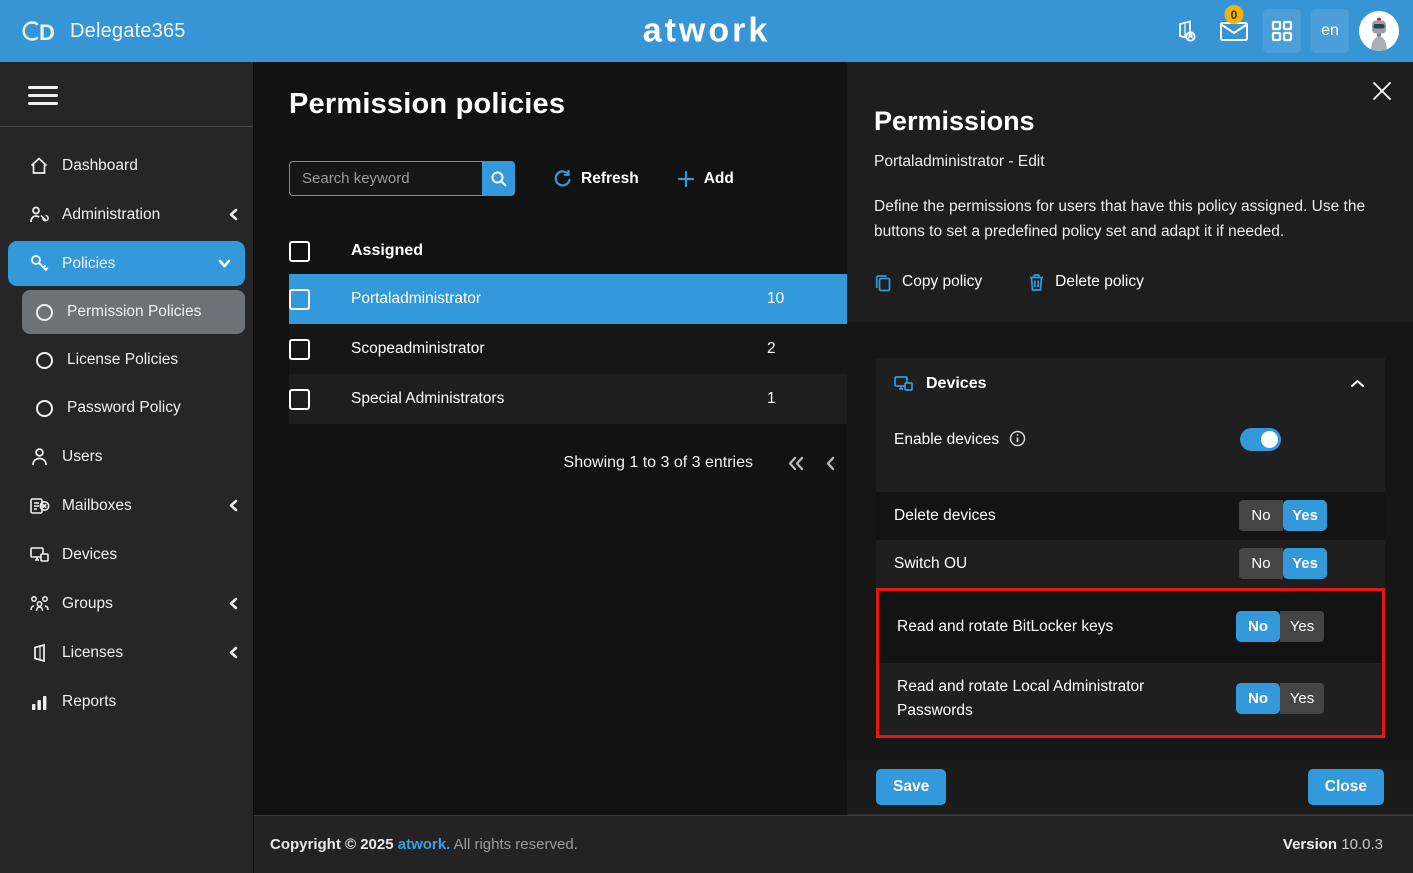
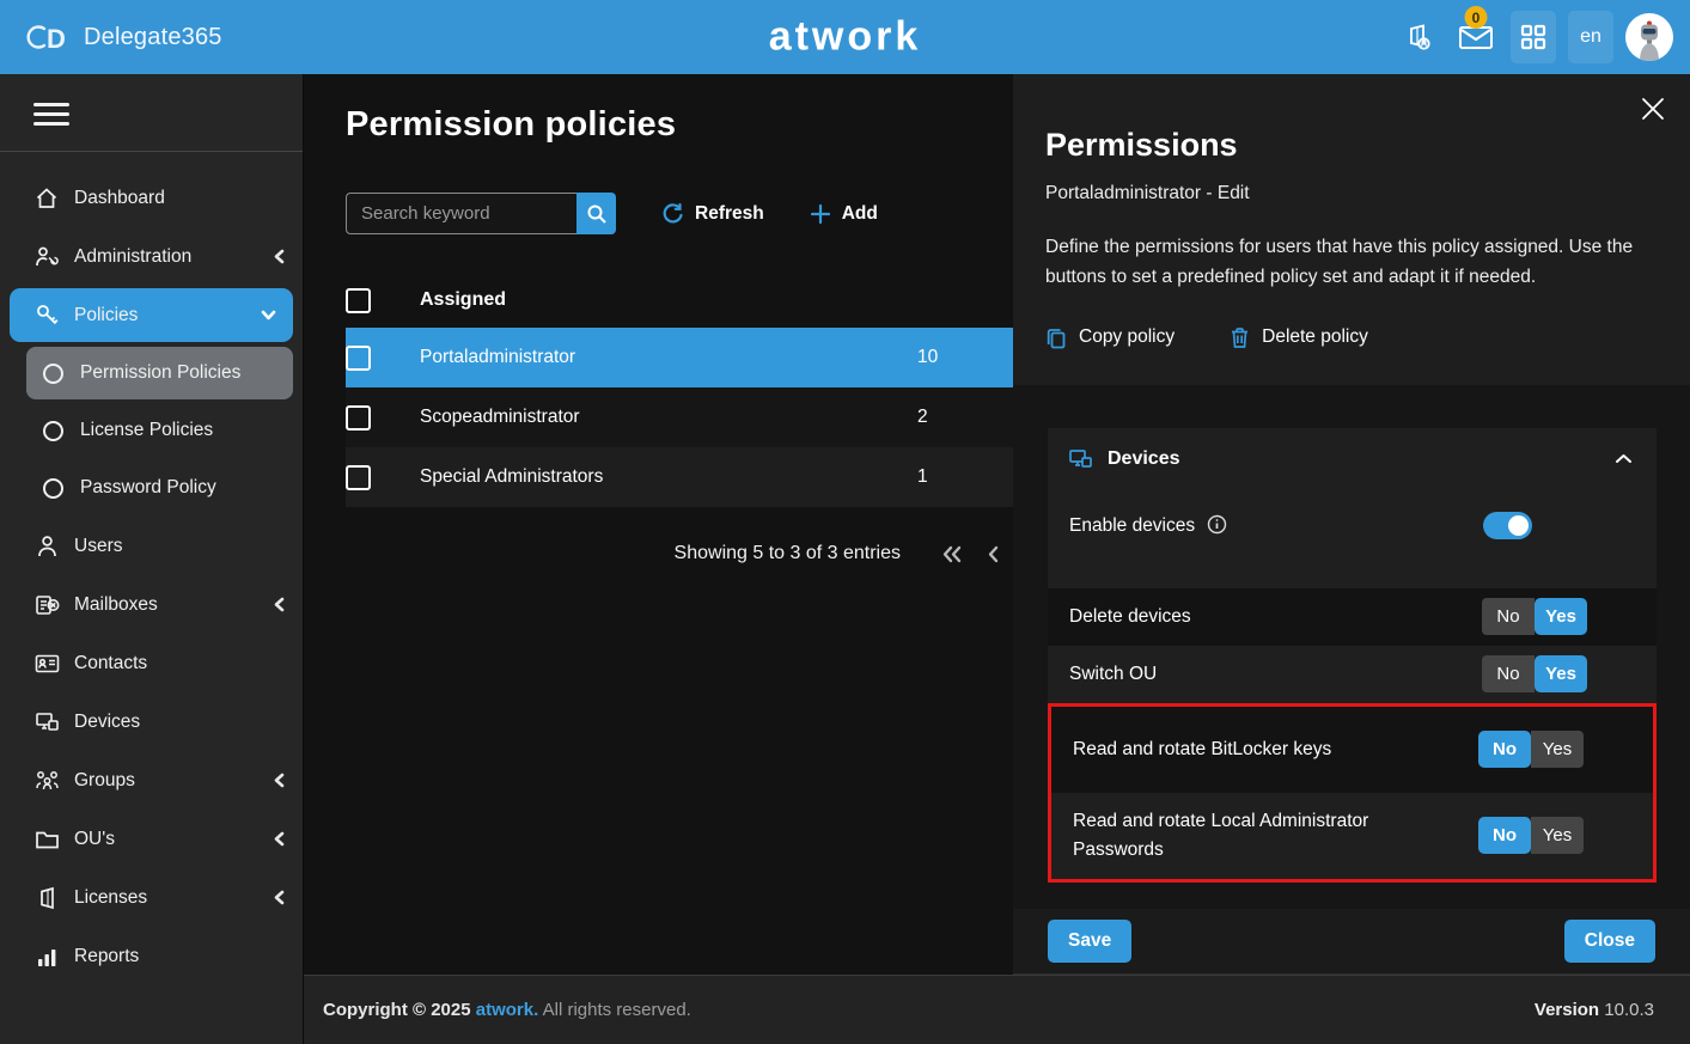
  D
  Delegate365
  atwork
  0
  en
  Dashboard
  Administration
  Policies
  Permission Policies
  License Policies
  Password Policy
  Users
  Mailboxes
+ Contacts
  Devices
  Groups
+ OU's
  Licenses
  Reports
  Permission policies
  Search keyword
  Refresh
  Add
  Assigned
  Portaladministrator
  10
  Scopeadministrator
  2
  Special Administrators
  1
- Showing 1 to 3 of 3 entries
+ Showing 5 to 3 of 3 entries
  Permissions
  Portaladministrator - Edit
  Define the permissions for users that have this policy assigned. Use the buttons to set a predefined policy set and adapt it if needed.
  Copy policy
  Delete policy
  Devices
  Enable devices
  Delete devices
  No
  Yes
  Switch OU
  No
  Yes
  Read and rotate BitLocker keys
  No
  Yes
  Read and rotate Local Administrator Passwords
  No
  Yes
  Save
  Close
  Copyright © 2025 atwork. All rights reserved.
  Version 10.0.3
